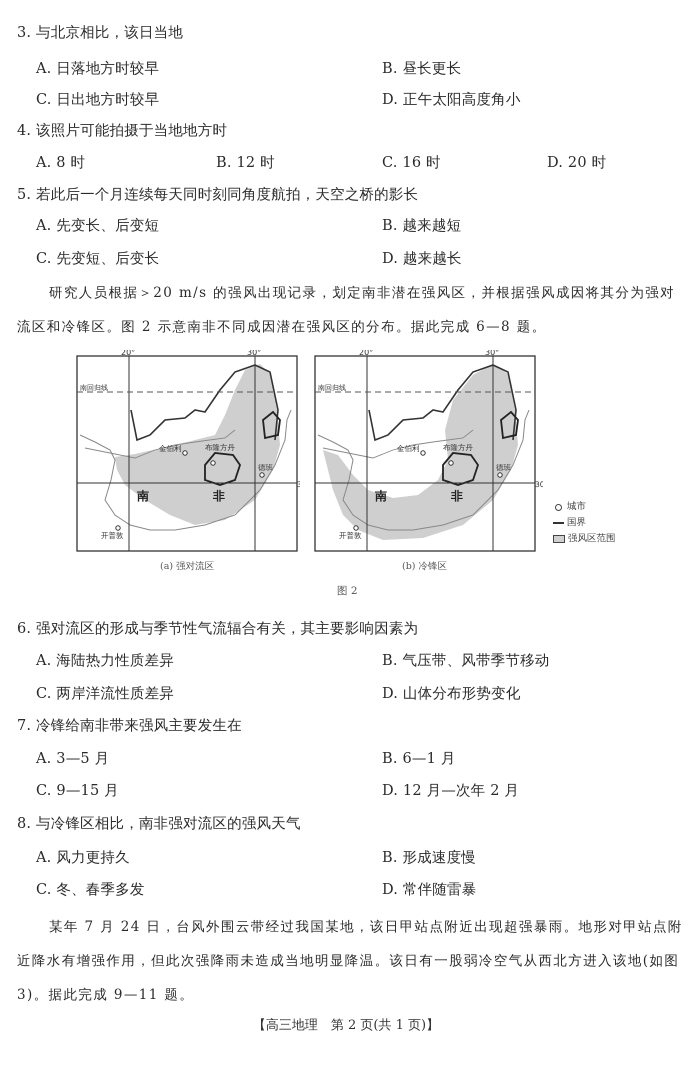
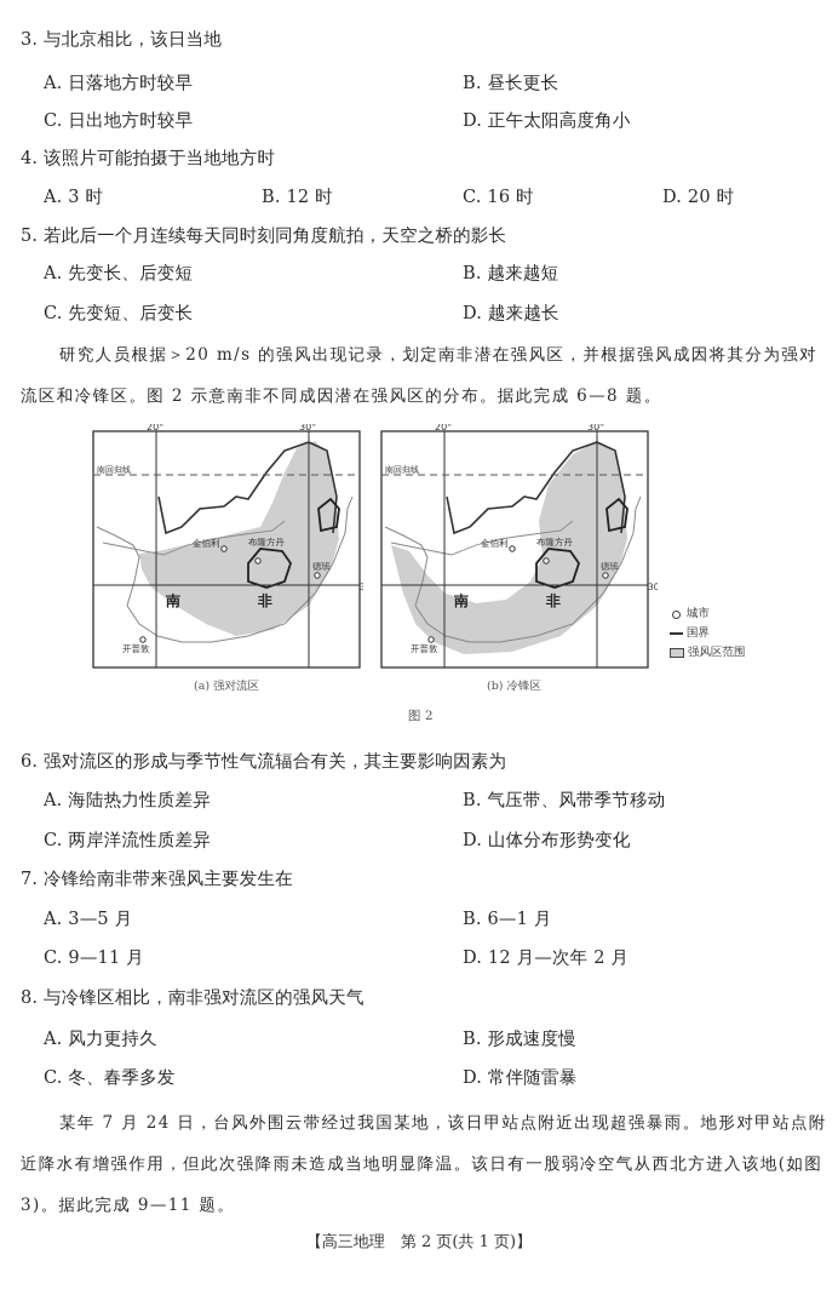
  3. 与北京相比，该日当地
  A. 日落地方时较早
  B. 昼长更长
  C. 日出地方时较早
  D. 正午太阳高度角小
  4. 该照片可能拍摄于当地地方时
- A. 8 时
+ A. 3 时
  B. 12 时
  C. 16 时
  D. 20 时
  5. 若此后一个月连续每天同时刻同角度航拍，天空之桥的影长
  A. 先变长、后变短
  B. 越来越短
  C. 先变短、后变长
  D. 越来越长
  研究人员根据＞20 m/s 的强风出现记录，划定南非潜在强风区，并根据强风成因将其分为强对流区和冷锋区。图 2 示意南非不同成因潜在强风区的分布。据此完成 6—8 题。
  20°
  30°
  南回归线
  金伯利
  布隆方丹
  德班
  开普敦
  南
  非
  (a) 强对流区
  20°
  30°
  南回归线
  金伯利
  布隆方丹
  德班
  开普敦
  南
  非
  (b) 冷锋区
  城市
  国界
  强风区范围
  图 2
  6. 强对流区的形成与季节性气流辐合有关，其主要影响因素为
  A. 海陆热力性质差异
  B. 气压带、风带季节移动
  C. 两岸洋流性质差异
  D. 山体分布形势变化
  7. 冷锋给南非带来强风主要发生在
  A. 3—5 月
  B. 6—1 月
- C. 9—15 月
+ C. 9—11 月
  D. 12 月—次年 2 月
  8. 与冷锋区相比，南非强对流区的强风天气
  A. 风力更持久
  B. 形成速度慢
  C. 冬、春季多发
  D. 常伴随雷暴
  某年 7 月 24 日，台风外围云带经过我国某地，该日甲站点附近出现超强暴雨。地形对甲站点附近降水有增强作用，但此次强降雨未造成当地明显降温。该日有一股弱冷空气从西北方进入该地(如图 3)。据此完成 9—11 题。
  【高三地理 第 2 页(共 1 页)】
